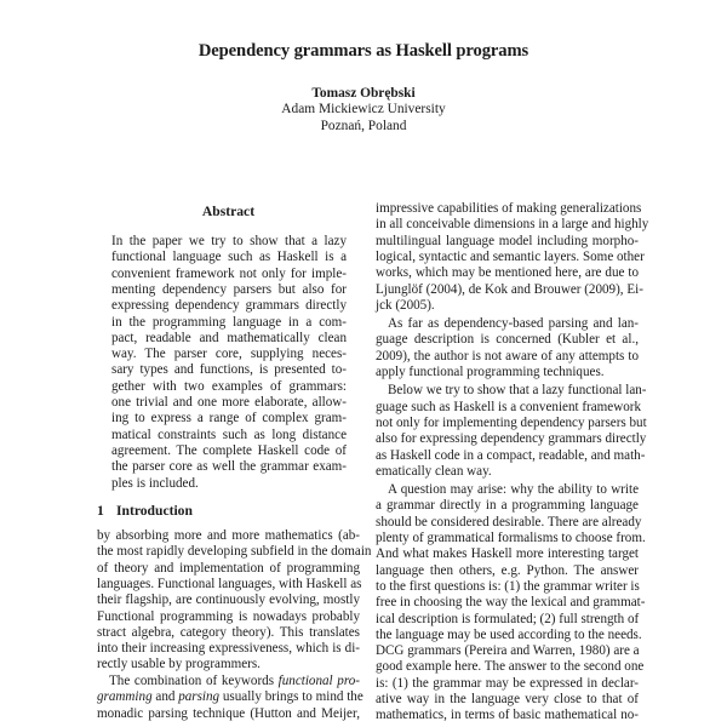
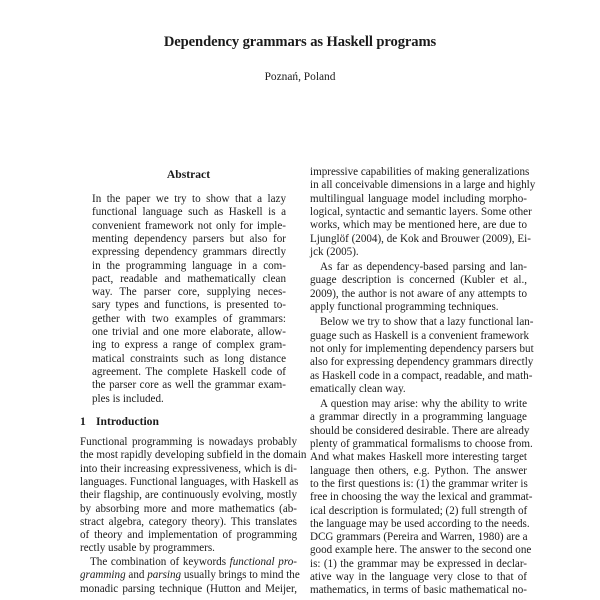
  Dependency grammars as Haskell programs
- Tomasz Obrębski
- Adam Mickiewicz University
  Poznań, Poland
  Abstract
  In the paper we try to show that a lazy
  functional language such as Haskell is a
  convenient framework not only for imple-
  menting dependency parsers but also for
  expressing dependency grammars directly
  in the programming language in a com-
  pact, readable and mathematically clean
  way. The parser core, supplying neces-
  sary types and functions, is presented to-
  gether with two examples of grammars:
  one trivial and one more elaborate, allow-
  ing to express a range of complex gram-
  matical constraints such as long distance
  agreement. The complete Haskell code of
  the parser core as well the grammar exam-
  ples is included.
  1 Introduction
- by absorbing more and more mathematics (ab-
+ Functional programming is nowadays probably
  the most rapidly developing subfield in the domain
- of theory and implementation of programming
+ into their increasing expressiveness, which is di-
  languages. Functional languages, with Haskell as
  their flagship, are continuously evolving, mostly
- Functional programming is nowadays probably
+ by absorbing more and more mathematics (ab-
  stract algebra, category theory). This translates
- into their increasing expressiveness, which is di-
+ of theory and implementation of programming
  rectly usable by programmers.
  The combination of keywords functional pro-
  gramming and parsing usually brings to mind the
  monadic parsing technique (Hutton and Meijer,
  impressive capabilities of making generalizations
  in all conceivable dimensions in a large and highly
  multilingual language model including morpho-
  logical, syntactic and semantic layers. Some other
  works, which may be mentioned here, are due to
  Ljunglöf (2004), de Kok and Brouwer (2009), Ei-
  jck (2005).
  As far as dependency-based parsing and lan-
  guage description is concerned (Kubler et al.,
  2009), the author is not aware of any attempts to
  apply functional programming techniques.
  Below we try to show that a lazy functional lan-
  guage such as Haskell is a convenient framework
  not only for implementing dependency parsers but
  also for expressing dependency grammars directly
  as Haskell code in a compact, readable, and math-
  ematically clean way.
  A question may arise: why the ability to write
  a grammar directly in a programming language
  should be considered desirable. There are already
  plenty of grammatical formalisms to choose from.
  And what makes Haskell more interesting target
  language then others, e.g. Python. The answer
  to the first questions is: (1) the grammar writer is
  free in choosing the way the lexical and grammat-
  ical description is formulated; (2) full strength of
  the language may be used according to the needs.
  DCG grammars (Pereira and Warren, 1980) are a
  good example here. The answer to the second one
  is: (1) the grammar may be expressed in declar-
  ative way in the language very close to that of
  mathematics, in terms of basic mathematical no-
